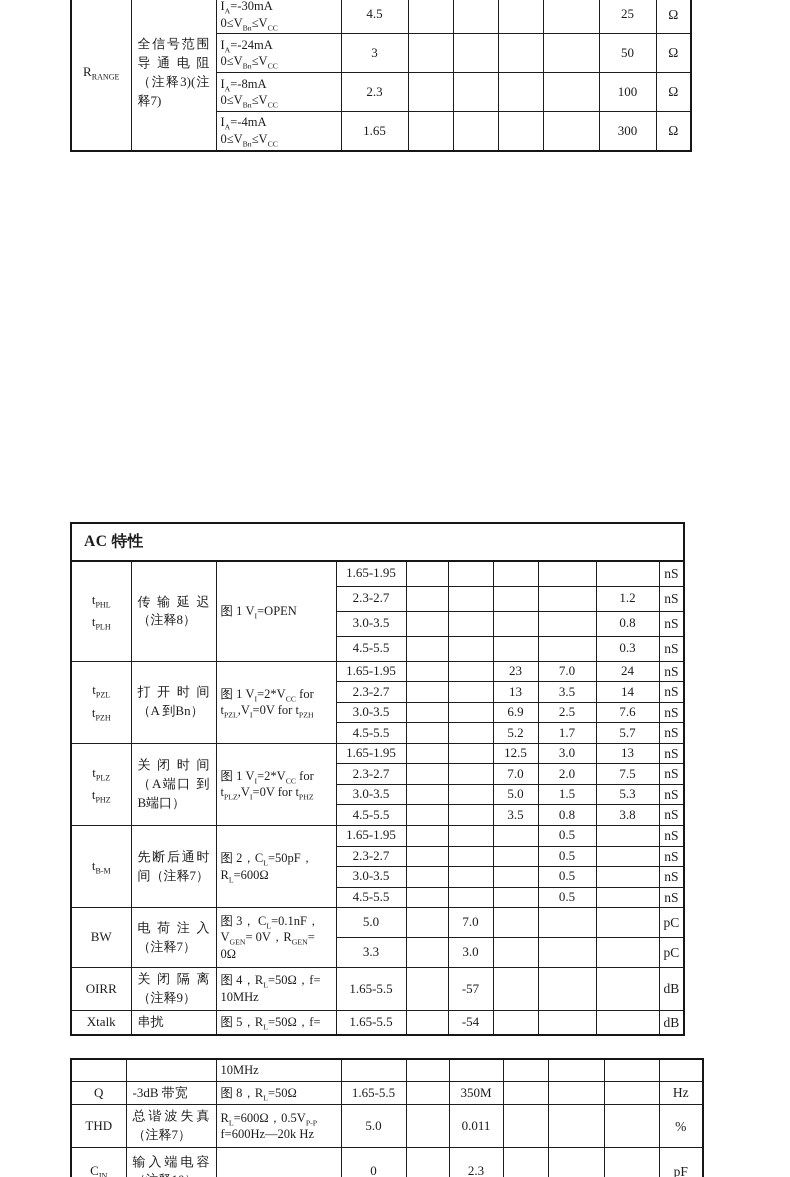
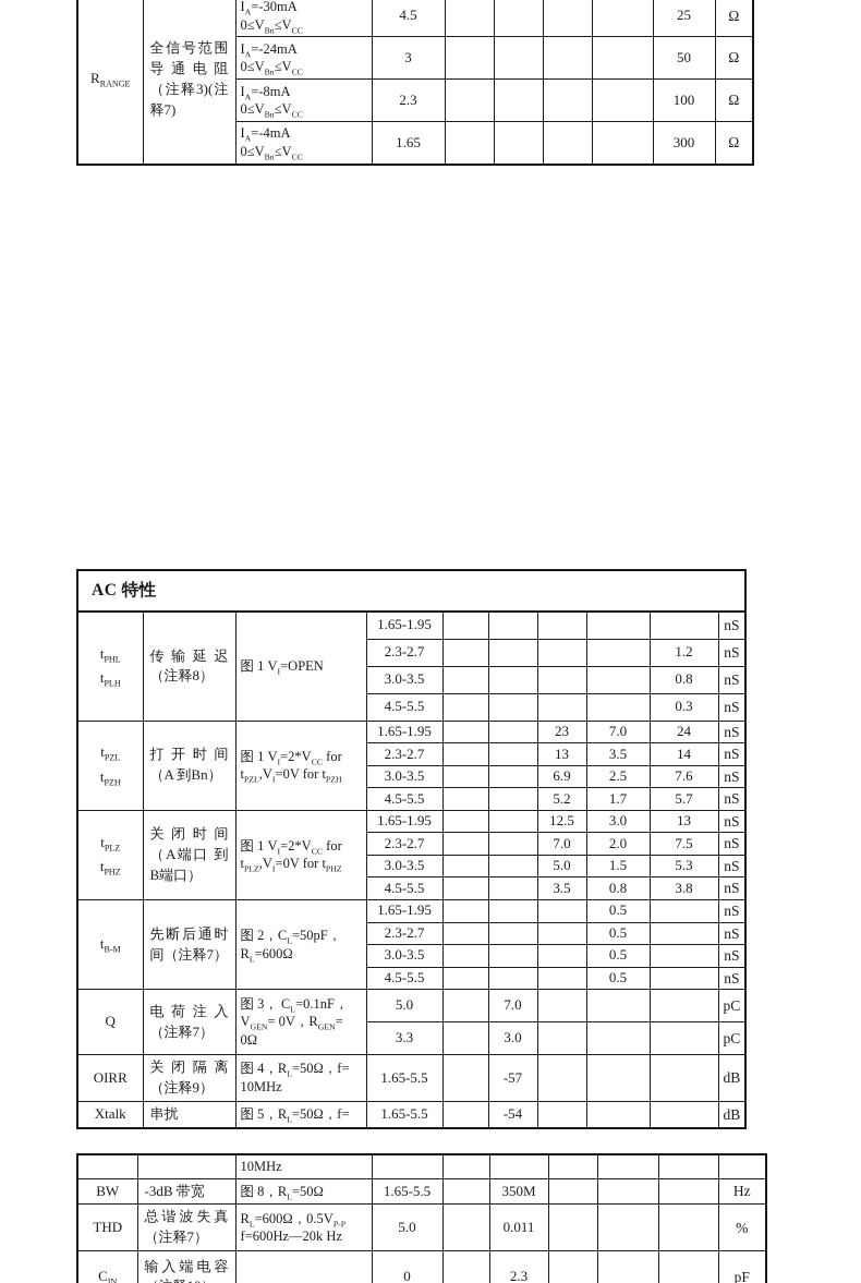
  RRANGE	全信号范围导通电阻（注释3)(注释7)	IA=-30mA0≤VBn≤VCC	4.5					25	Ω
  IA=-24mA0≤VBn≤VCC	3					50	Ω
  IA=-8mA0≤VBn≤VCC	2.3					100	Ω
  IA=-4mA0≤VBn≤VCC	1.65					300	Ω
  AC 特性
  tPHLtPLH	传输延迟（注释8）	图 1 VI=OPEN	1.65-1.95						nS
  2.3-2.7					1.2	nS
  3.0-3.5					0.8	nS
  4.5-5.5					0.3	nS
  tPZLtPZH	打开时间（A 到Bn）	图 1 VI=2*VCC fortPZL,VI=0V for tPZH	1.65-1.95			23	7.0	24	nS
  2.3-2.7			13	3.5	14	nS
  3.0-3.5			6.9	2.5	7.6	nS
  4.5-5.5			5.2	1.7	5.7	nS
  tPLZtPHZ	关闭时间（A端口 到B端口）	图 1 VI=2*VCC fortPLZ,VI=0V for tPHZ	1.65-1.95			12.5	3.0	13	nS
  2.3-2.7			7.0	2.0	7.5	nS
  3.0-3.5			5.0	1.5	5.3	nS
  4.5-5.5			3.5	0.8	3.8	nS
  tB-M	先断后通时间（注释7）	图 2，CL=50pF，RL=600Ω	1.65-1.95				0.5		nS
  2.3-2.7				0.5		nS
  3.0-3.5				0.5		nS
  4.5-5.5				0.5		nS
- BW	电荷注入（注释7）	图 3， CL=0.1nF，VGEN= 0V，RGEN=0Ω	5.0		7.0				pC
+ Q	电荷注入（注释7）	图 3， CL=0.1nF，VGEN= 0V，RGEN=0Ω	5.0		7.0				pC
  3.3		3.0				pC
  OIRR	关闭隔离（注释9）	图 4，RL=50Ω，f=10MHz	1.65-5.5		-57				dB
  Xtalk	串扰	图 5，RL=50Ω，f=	1.65-5.5		-54				dB
  		10MHz
- Q	-3dB 带宽	图 8，RL=50Ω	1.65-5.5		350M				Hz
+ BW	-3dB 带宽	图 8，RL=50Ω	1.65-5.5		350M				Hz
  THD	总谐波失真（注释7）	RL=600Ω，0.5VP-Pf=600Hz—20k Hz	5.0		0.011				%
  CIN	输入端电容		0		2.3				pF
